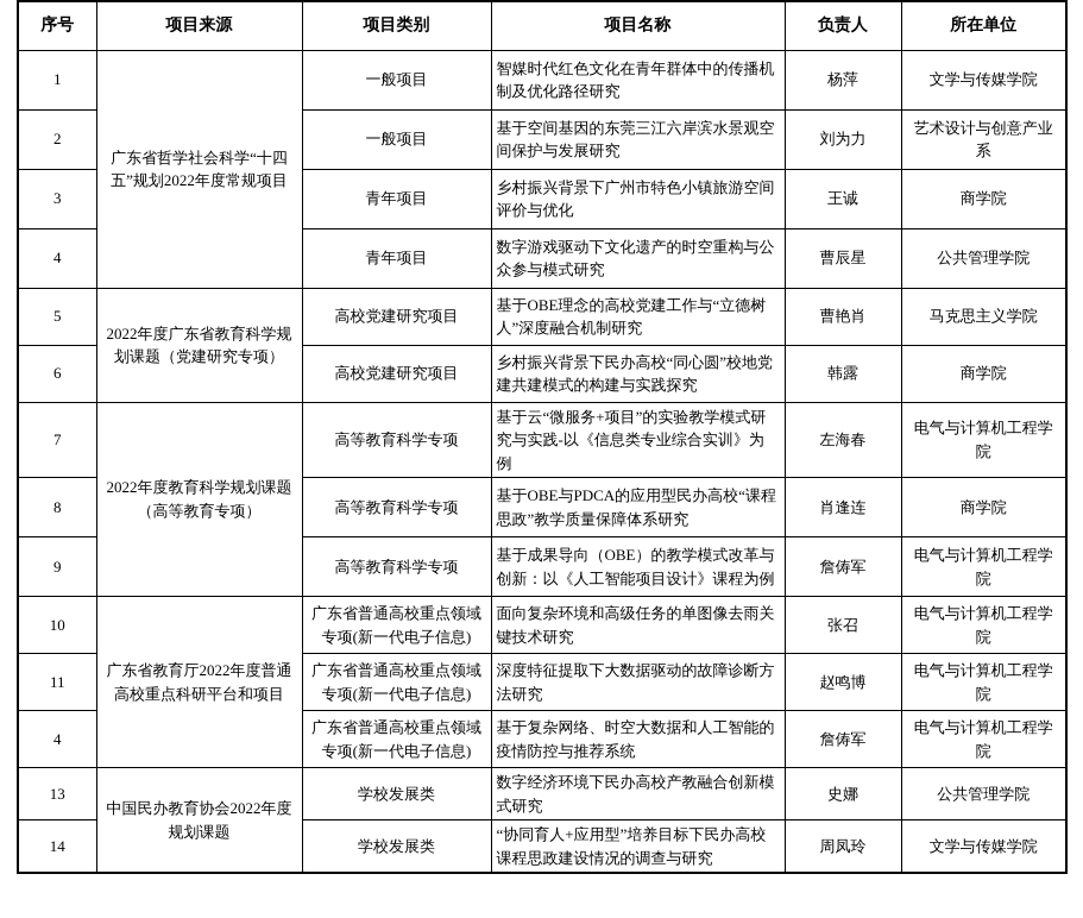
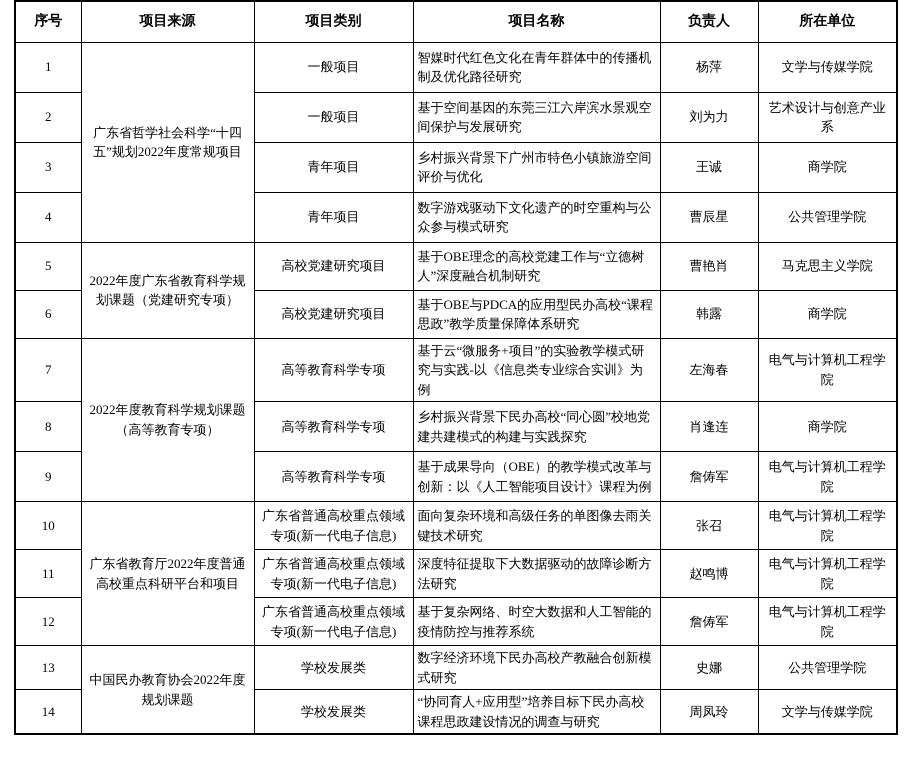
  序号	项目来源	项目类别	项目名称	负责人	所在单位
  1	广东省哲学社会科学“十四五”规划2022年度常规项目	一般项目	智媒时代红色文化在青年群体中的传播机制及优化路径研究	杨萍	文学与传媒学院
  2	一般项目	基于空间基因的东莞三江六岸滨水景观空间保护与发展研究	刘为力	艺术设计与创意产业系
  3	青年项目	乡村振兴背景下广州市特色小镇旅游空间评价与优化	王诚	商学院
  4	青年项目	数字游戏驱动下文化遗产的时空重构与公众参与模式研究	曹辰星	公共管理学院
  5	2022年度广东省教育科学规划课题（党建研究专项）	高校党建研究项目	基于OBE理念的高校党建工作与“立德树人”深度融合机制研究	曹艳肖	马克思主义学院
- 6	高校党建研究项目	乡村振兴背景下民办高校“同心圆”校地党建共建模式的构建与实践探究	韩露	商学院
+ 6	高校党建研究项目	基于OBE与PDCA的应用型民办高校“课程思政”教学质量保障体系研究	韩露	商学院
  7	2022年度教育科学规划课题（高等教育专项）	高等教育科学专项	基于云“微服务+项目”的实验教学模式研究与实践-以《信息类专业综合实训》为例	左海春	电气与计算机工程学院
- 8	高等教育科学专项	基于OBE与PDCA的应用型民办高校“课程思政”教学质量保障体系研究	肖逢连	商学院
+ 8	高等教育科学专项	乡村振兴背景下民办高校“同心圆”校地党建共建模式的构建与实践探究	肖逢连	商学院
  9	高等教育科学专项	基于成果导向（OBE）的教学模式改革与创新：以《人工智能项目设计》课程为例	詹俦军	电气与计算机工程学院
  10	广东省教育厅2022年度普通高校重点科研平台和项目	广东省普通高校重点领域专项(新一代电子信息)	面向复杂环境和高级任务的单图像去雨关键技术研究	张召	电气与计算机工程学院
  11	广东省普通高校重点领域专项(新一代电子信息)	深度特征提取下大数据驱动的故障诊断方法研究	赵鸣博	电气与计算机工程学院
- 4	广东省普通高校重点领域专项(新一代电子信息)	基于复杂网络、时空大数据和人工智能的疫情防控与推荐系统	詹俦军	电气与计算机工程学院
+ 12	广东省普通高校重点领域专项(新一代电子信息)	基于复杂网络、时空大数据和人工智能的疫情防控与推荐系统	詹俦军	电气与计算机工程学院
  13	中国民办教育协会2022年度规划课题	学校发展类	数字经济环境下民办高校产教融合创新模式研究	史娜	公共管理学院
  14	学校发展类	“协同育人+应用型”培养目标下民办高校课程思政建设情况的调查与研究	周凤玲	文学与传媒学院
